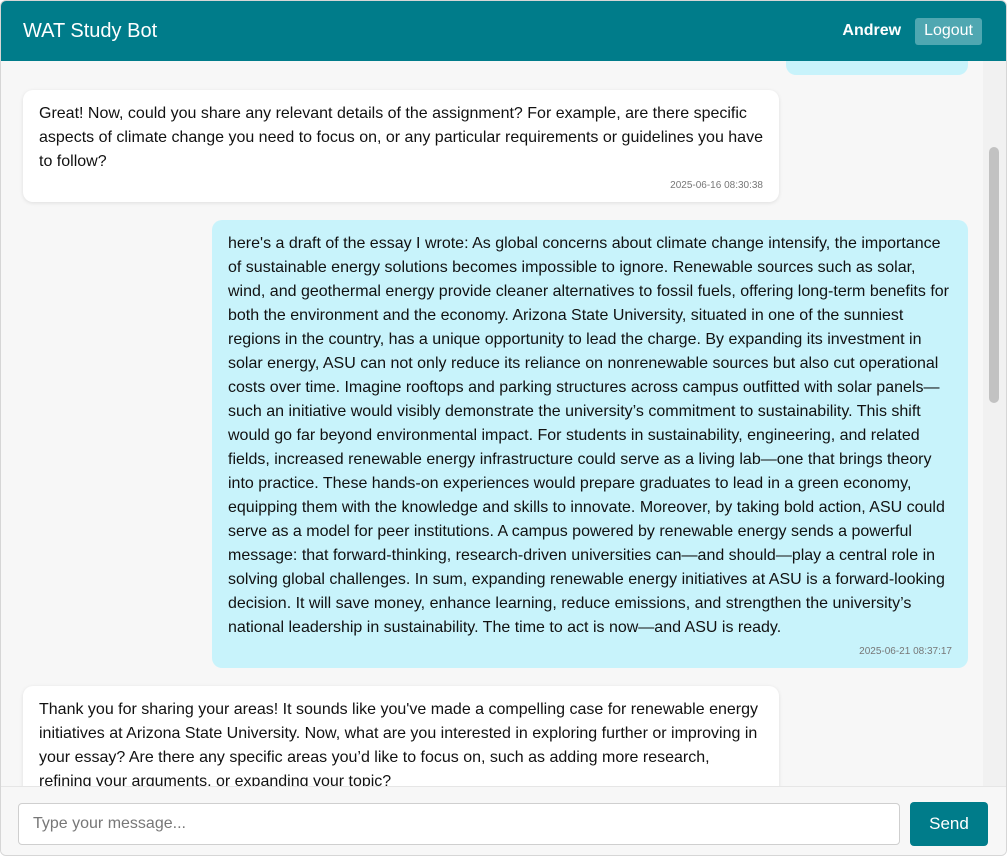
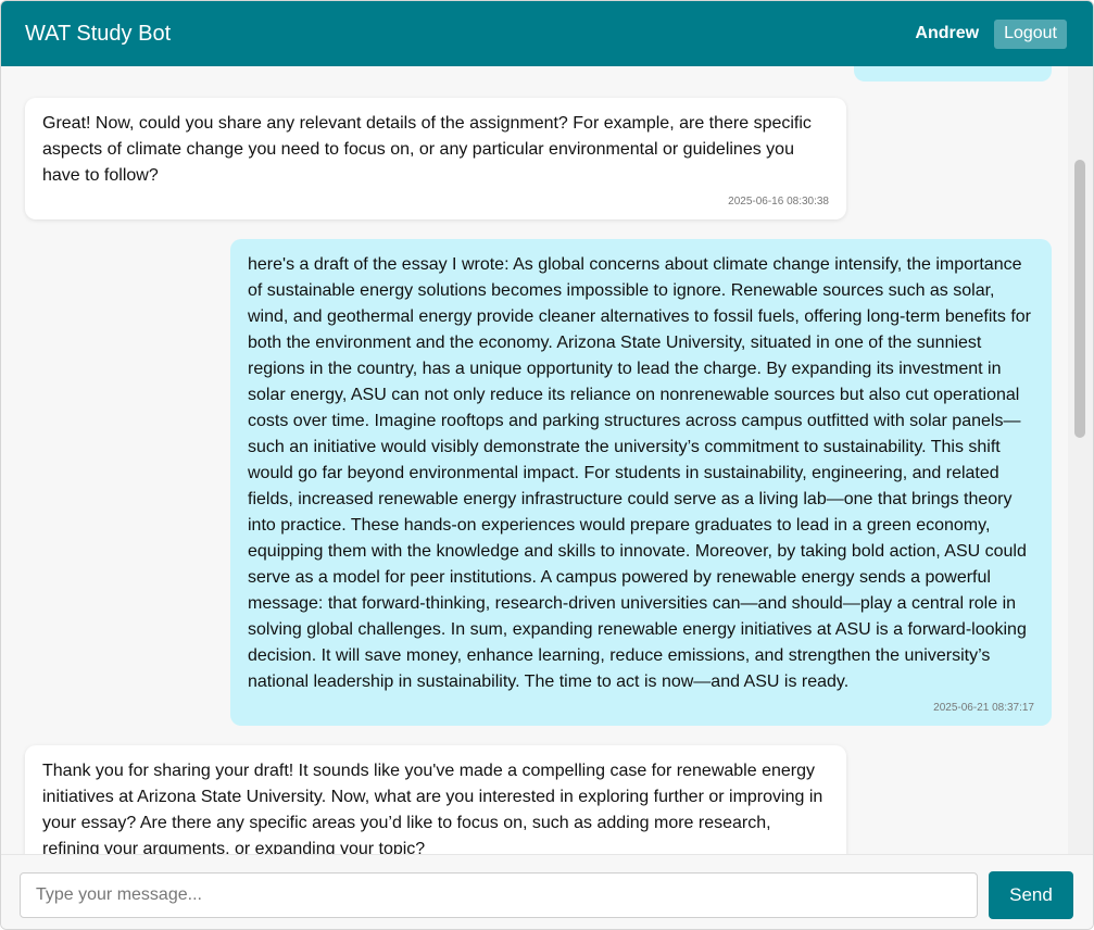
  WAT Study Bot
  Andrew
  Logout
- Great! Now, could you share any relevant details of the assignment? For example, are there specific aspects of climate change you need to focus on, or any particular requirements or guidelines you have to follow?
+ Great! Now, could you share any relevant details of the assignment? For example, are there specific aspects of climate change you need to focus on, or any particular environmental or guidelines you have to follow?
  2025-06-16 08:30:38
  here's a draft of the essay I wrote: As global concerns about climate change intensify, the importance of sustainable energy solutions becomes impossible to ignore. Renewable sources such as solar, wind, and geothermal energy provide cleaner alternatives to fossil fuels, offering long-term benefits for both the environment and the economy. Arizona State University, situated in one of the sunniest regions in the country, has a unique opportunity to lead the charge. By expanding its investment in solar energy, ASU can not only reduce its reliance on nonrenewable sources but also cut operational costs over time. Imagine rooftops and parking structures across campus outfitted with solar panels—such an initiative would visibly demonstrate the university’s commitment to sustainability. This shift would go far beyond environmental impact. For students in sustainability, engineering, and related fields, increased renewable energy infrastructure could serve as a living lab—one that brings theory into practice. These hands-on experiences would prepare graduates to lead in a green economy, equipping them with the knowledge and skills to innovate. Moreover, by taking bold action, ASU could serve as a model for peer institutions. A campus powered by renewable energy sends a powerful message: that forward-thinking, research-driven universities can—and should—play a central role in solving global challenges. In sum, expanding renewable energy initiatives at ASU is a forward-looking decision. It will save money, enhance learning, reduce emissions, and strengthen the university’s national leadership in sustainability. The time to act is now—and ASU is ready.
  2025-06-21 08:37:17
- Thank you for sharing your areas! It sounds like you've made a compelling case for renewable energy initiatives at Arizona State University. Now, what are you interested in exploring further or improving in your essay? Are there any specific areas you’d like to focus on, such as adding more research, refining your arguments, or expanding your topic?
+ Thank you for sharing your draft! It sounds like you've made a compelling case for renewable energy initiatives at Arizona State University. Now, what are you interested in exploring further or improving in your essay? Are there any specific areas you’d like to focus on, such as adding more research, refining your arguments, or expanding your topic?
  Type your message...
  Send
